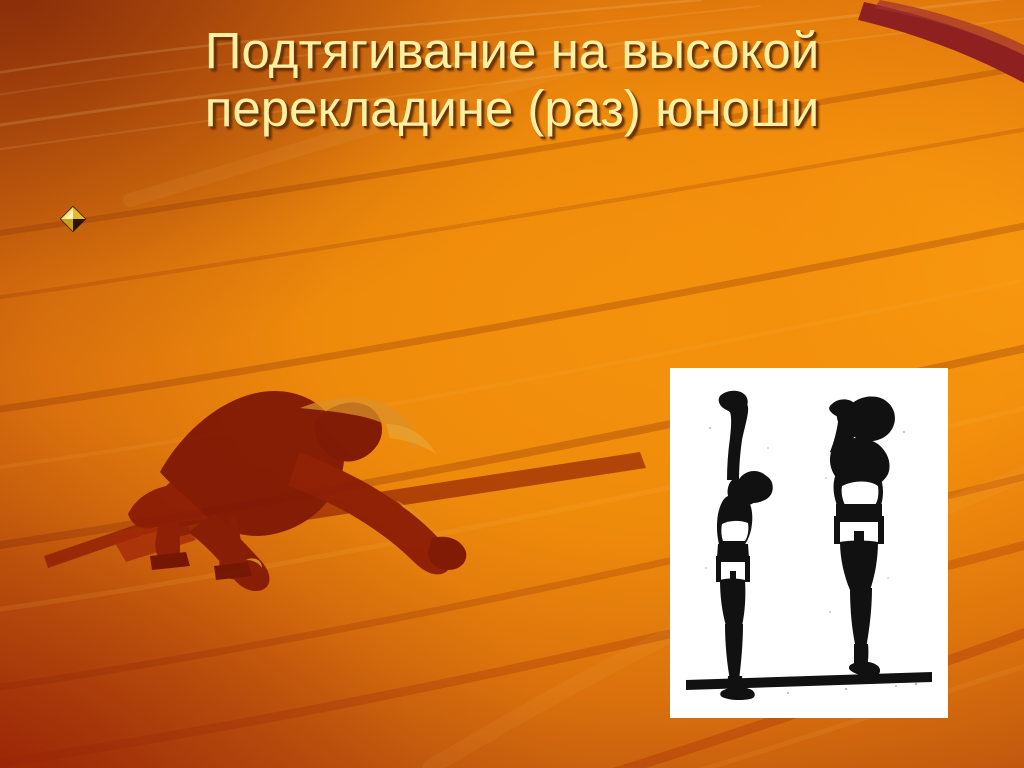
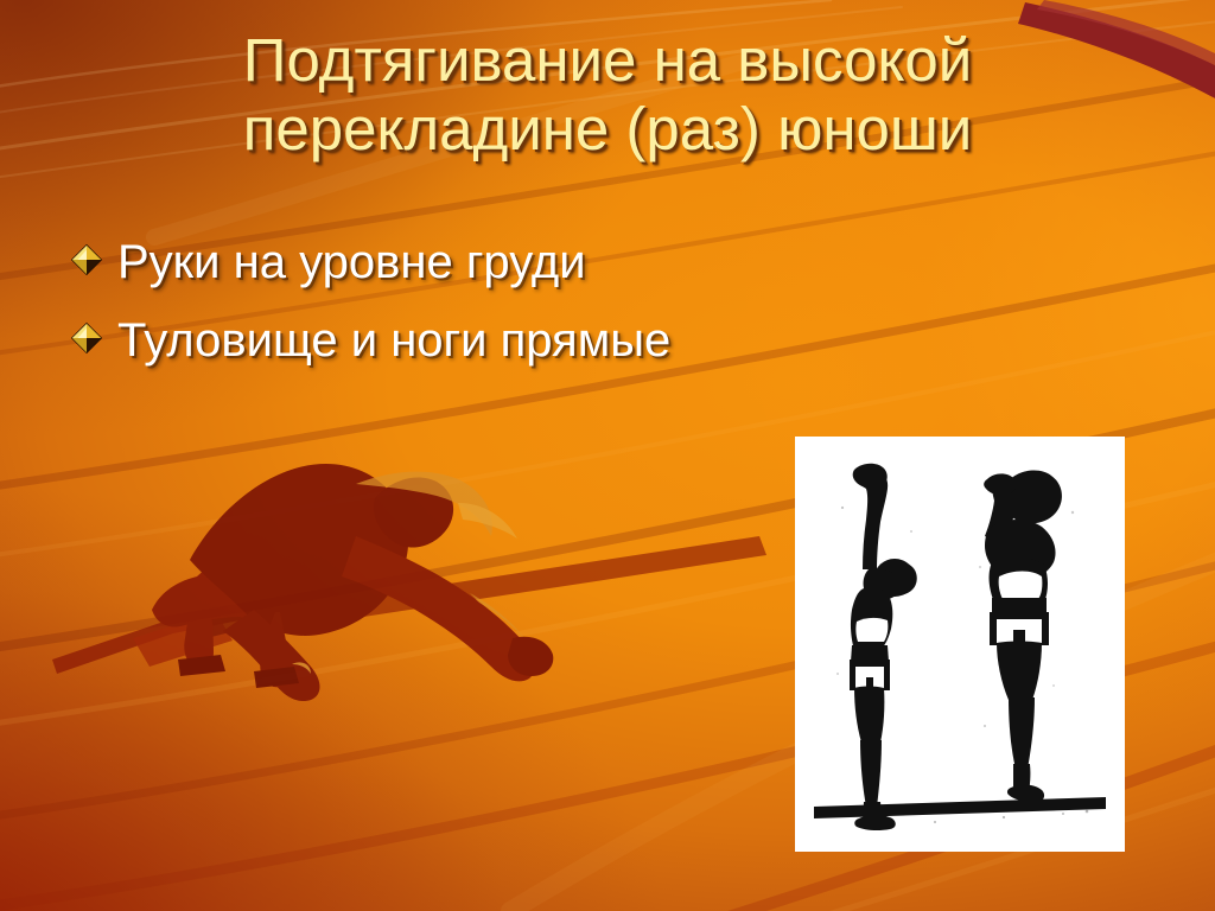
  Подтягивание на высокой
  перекладине (раз) юноши
+ Руки на уровне груди
+ Туловище и ноги прямые
